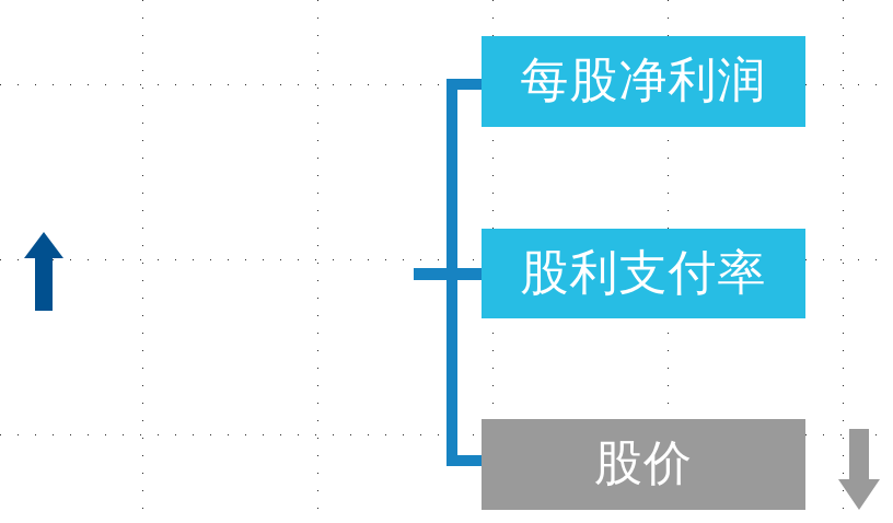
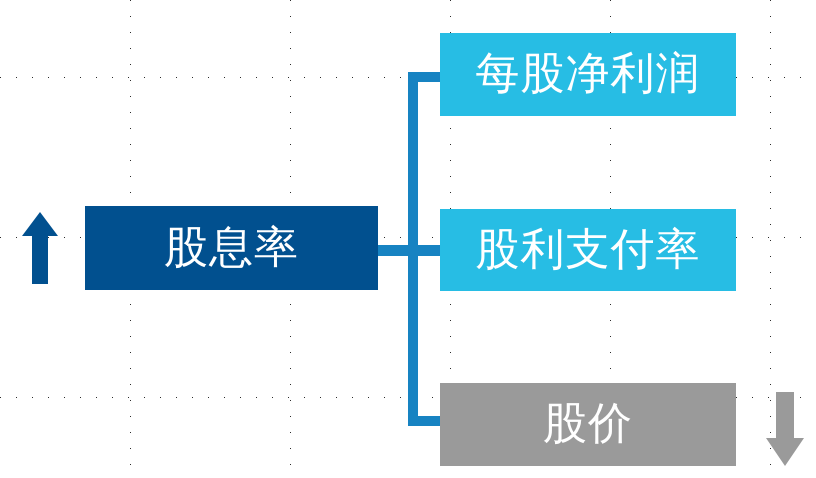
+ 股息率
  每股净利润
  股利支付率
  股价
